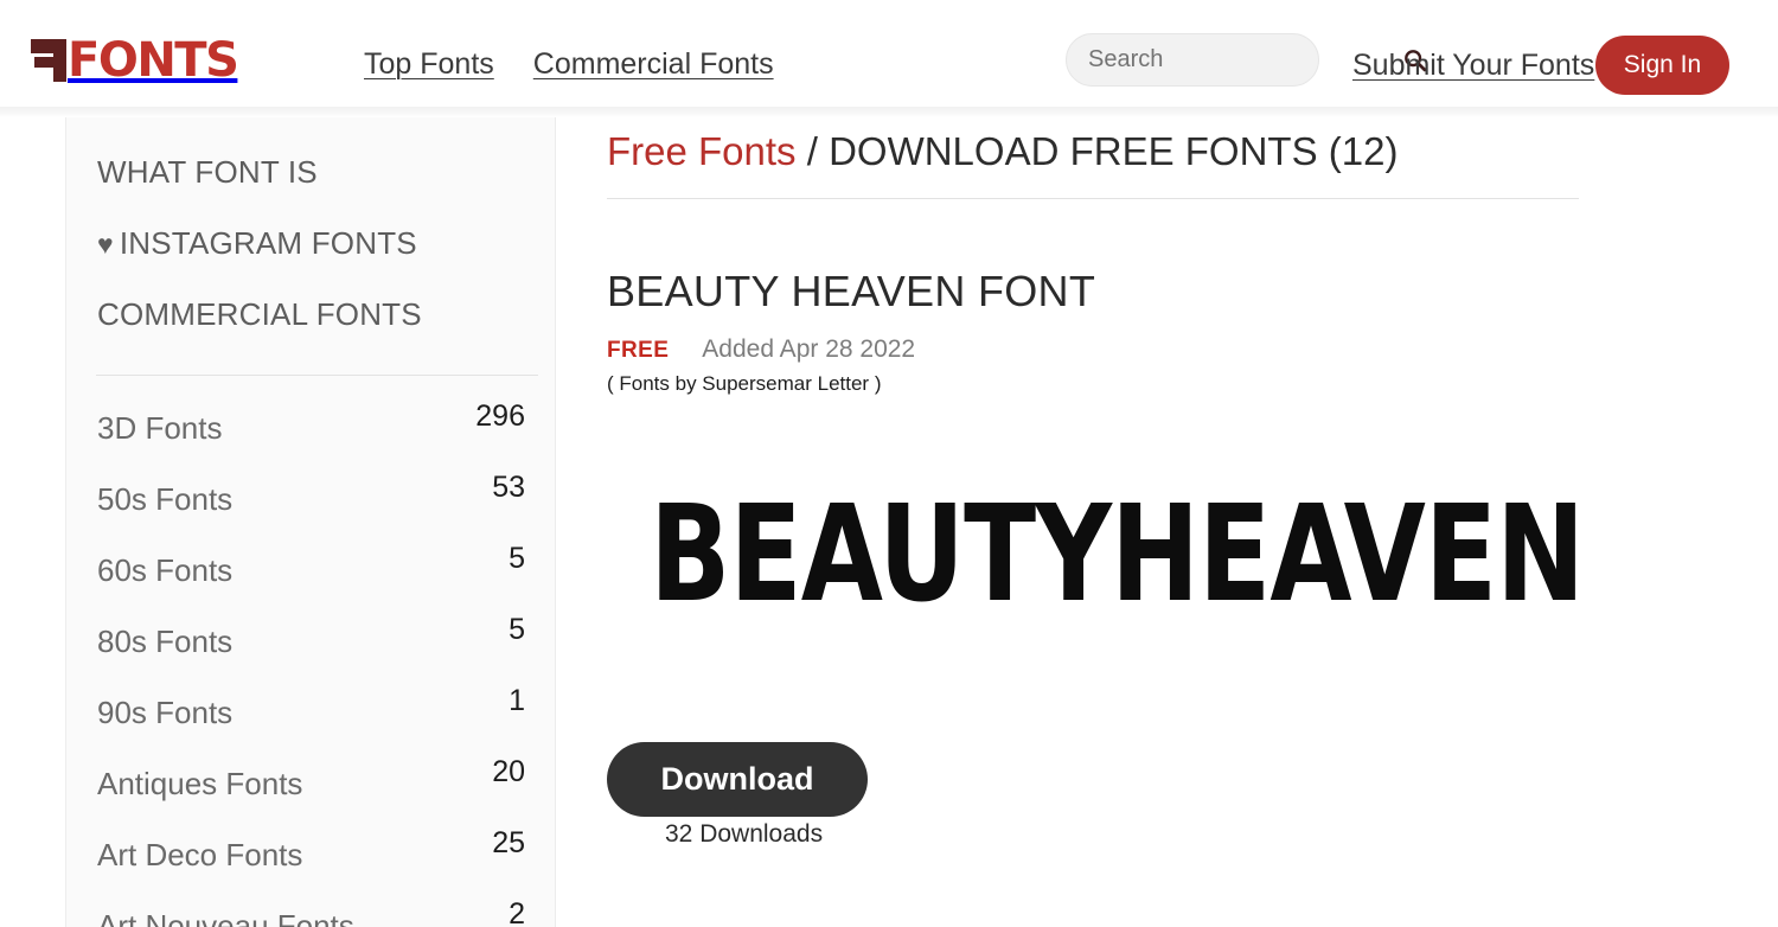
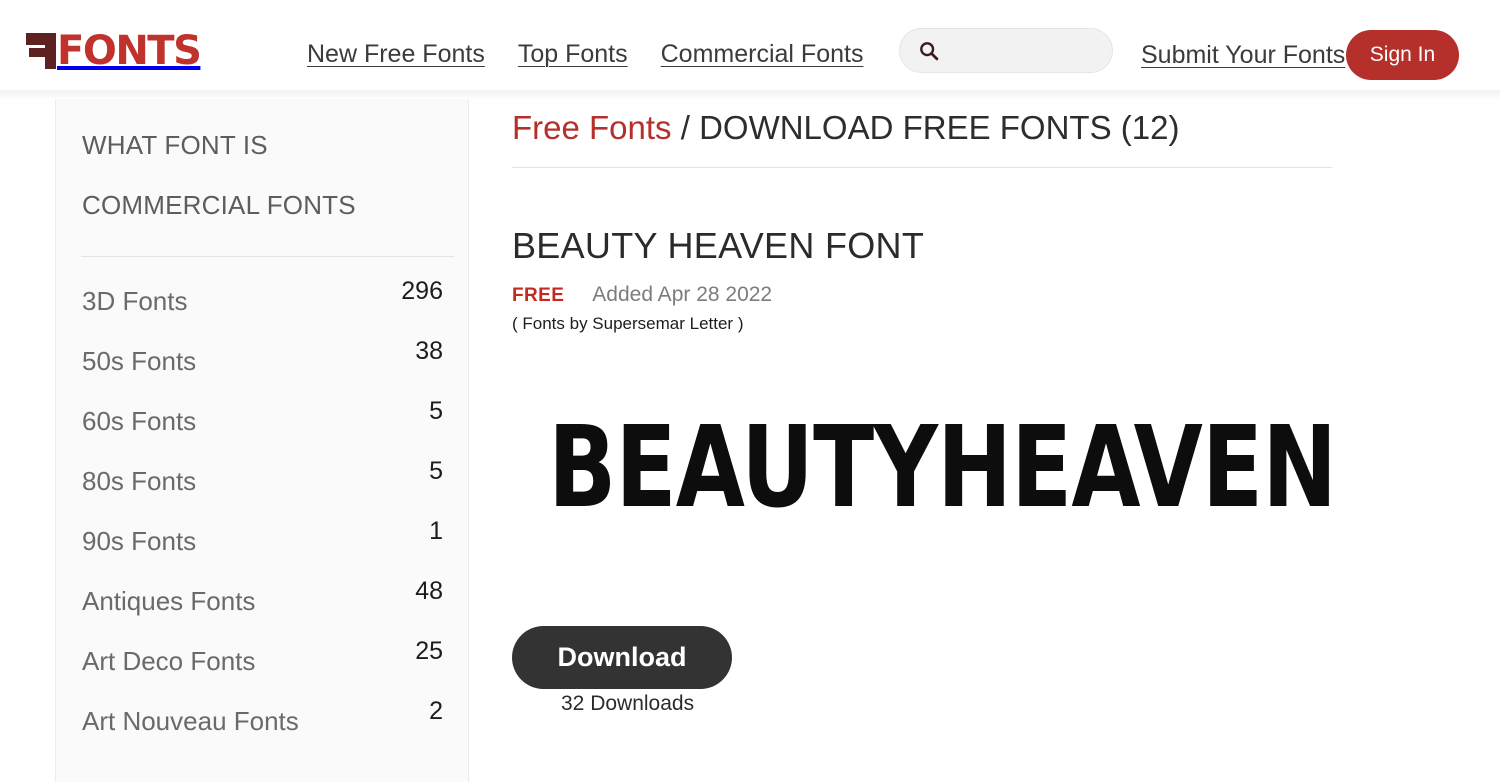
  FONTS
+ New Free Fonts
  Top Fonts
  Commercial Fonts
- Search
  Submit Your Fonts
  Sign In
  WHAT FONT IS
- ♥ INSTAGRAM FONTS
  COMMERCIAL FONTS
  3D Fonts
  296
  50s Fonts
- 53
+ 38
  60s Fonts
  5
  80s Fonts
  5
  90s Fonts
  1
  Antiques Fonts
- 20
+ 48
  Art Deco Fonts
  25
  Art Nouveau Fonts
  2
  Free Fonts / DOWNLOAD FREE FONTS (12)
  BEAUTY HEAVEN FONT
  FREE
  Added Apr 28 2022
  ( Fonts by Supersemar Letter )
  BEAUTYHEAVEN
  Download
  32 Downloads
